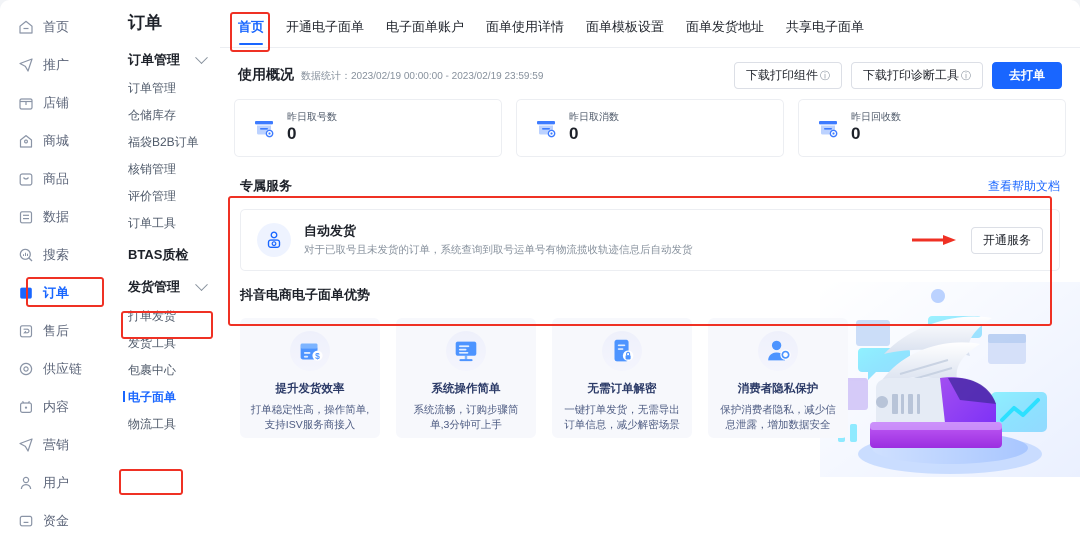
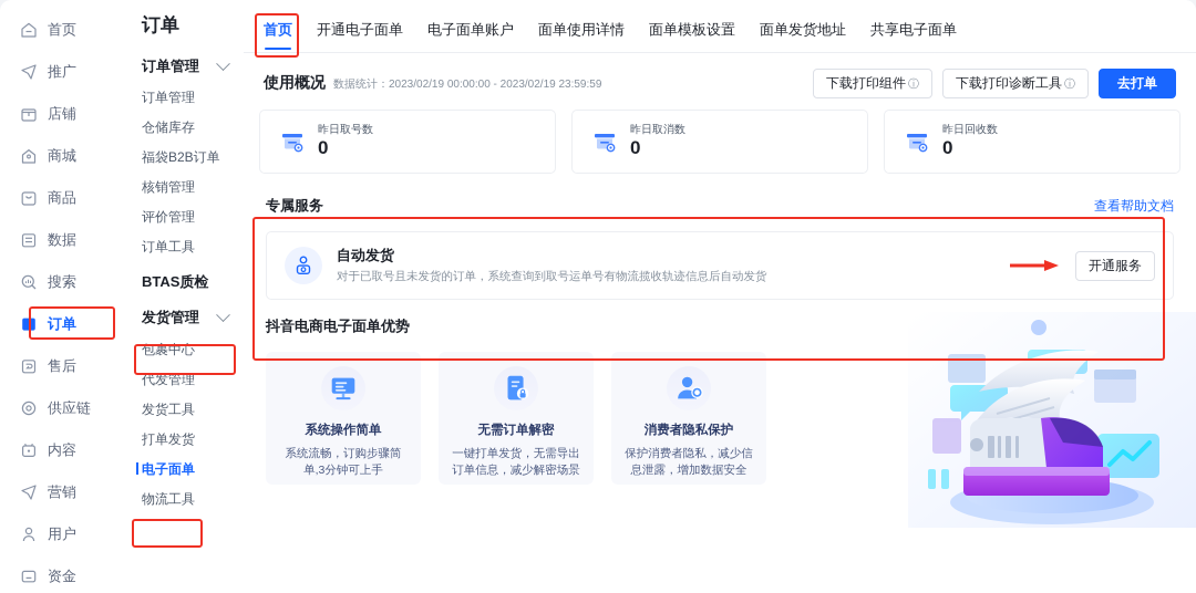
  首页
  推广
  店铺
  商城
  商品
  数据
  搜索
  订单
  售后
  供应链
  内容
  营销
  用户
  资金
  订单
  订单管理
  订单管理
  仓储库存
  福袋B2B订单
  核销管理
  评价管理
  订单工具
  BTAS质检
  发货管理
- 打单发货
+ 包裹中心
+ 代发管理
  发货工具
- 包裹中心
+ 打单发货
  电子面单
  物流工具
  首页
  开通电子面单
  电子面单账户
  面单使用详情
  面单模板设置
  面单发货地址
  共享电子面单
  使用概况
  数据统计：2023/02/19 00:00:00 - 2023/02/19 23:59:59
  下载打印组件
  ⓘ
  下载打印诊断工具
  ⓘ
  去打单
  昨日取号数
  0
  昨日取消数
  0
  昨日回收数
  0
  专属服务
  查看帮助文档
  自动发货
  对于已取号且未发货的订单，系统查询到取号运单号有物流揽收轨迹信息后自动发货
  开通服务
  抖音电商电子面单优势
- $
- 提升发货效率
- 打单稳定性高，操作简单,支持ISV服务商接入
  系统操作简单
  系统流畅，订购步骤简单,3分钟可上手
  无需订单解密
  一键打单发货，无需导出订单信息，减少解密场景
  消费者隐私保护
  保护消费者隐私，减少信息泄露，增加数据安全
